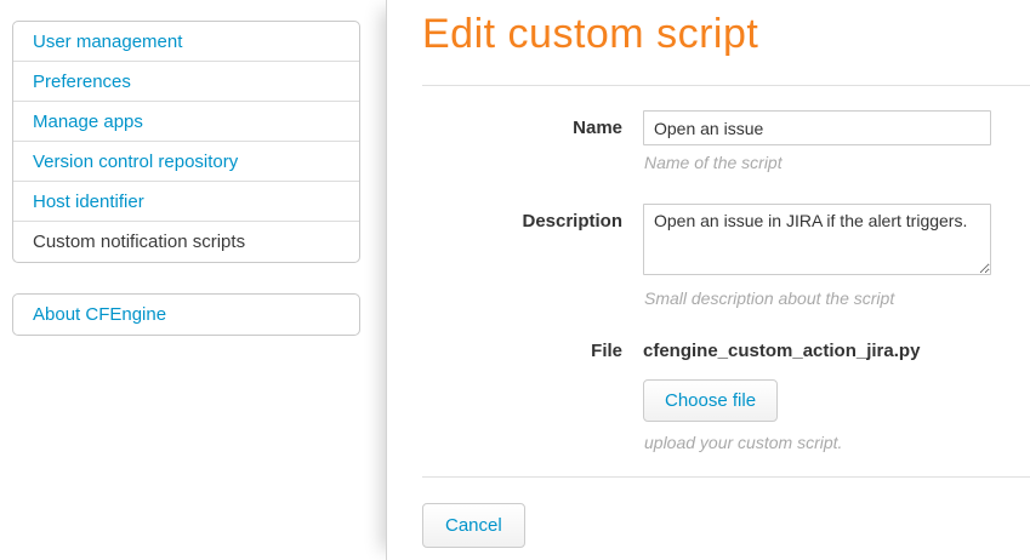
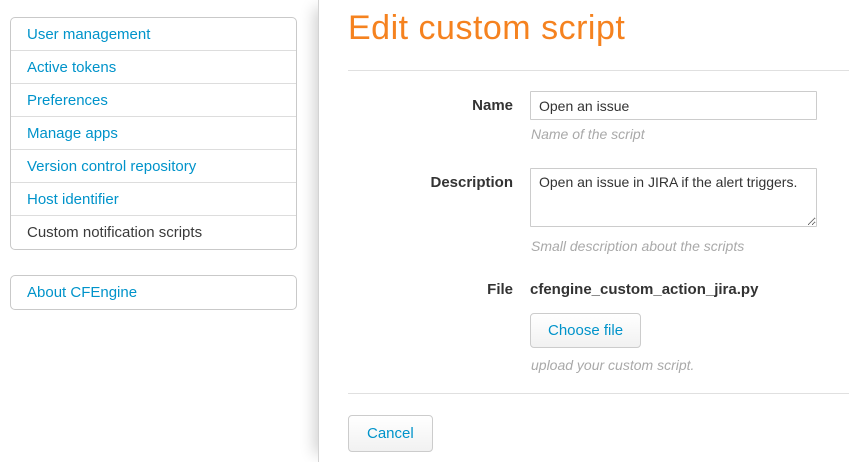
  User management
+ Active tokens
  Preferences
  Manage apps
  Version control repository
  Host identifier
  Custom notification scripts
  About CFEngine
  Edit custom script
  Name
  Open an issue
  Name of the script
  Description
  Open an issue in JIRA if the alert triggers.
- Small description about the script
+ Small description about the scripts
  File
  cfengine_custom_action_jira.py
  Choose file
  upload your custom script.
  Cancel
